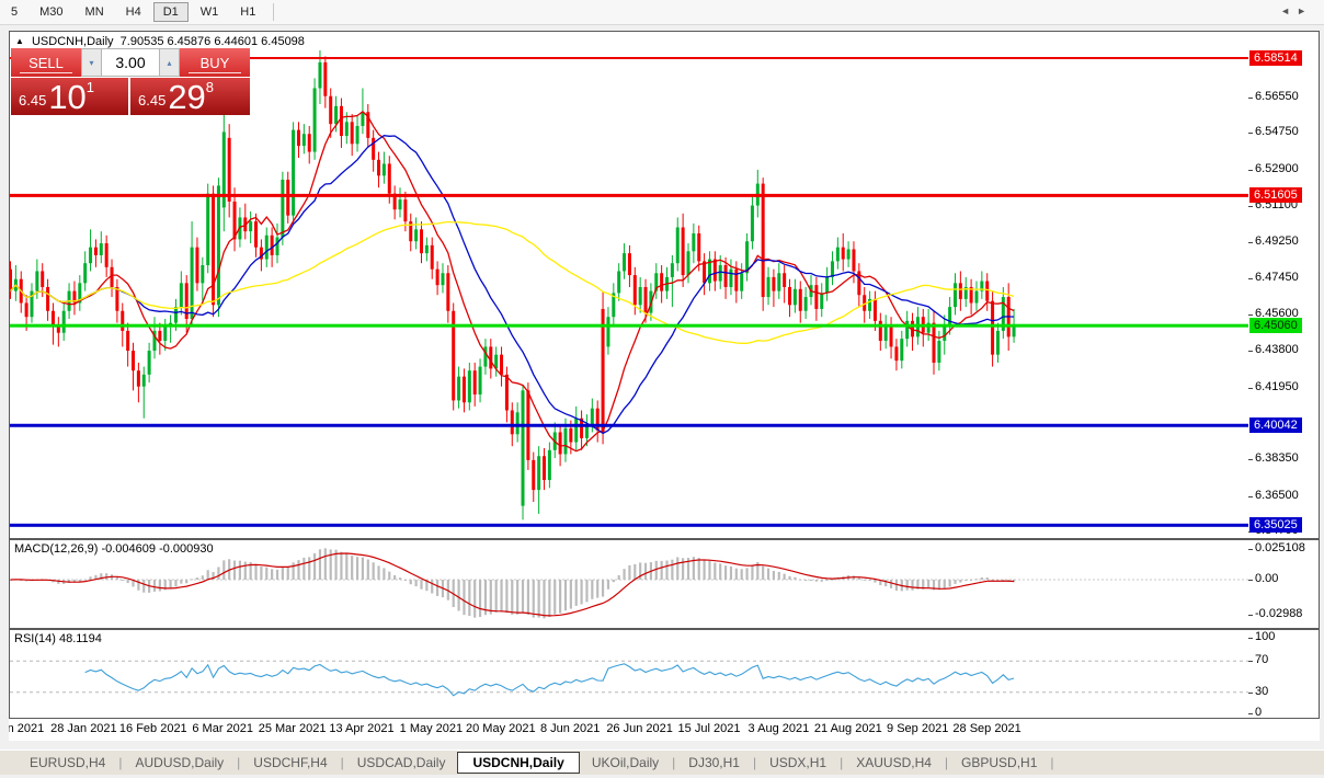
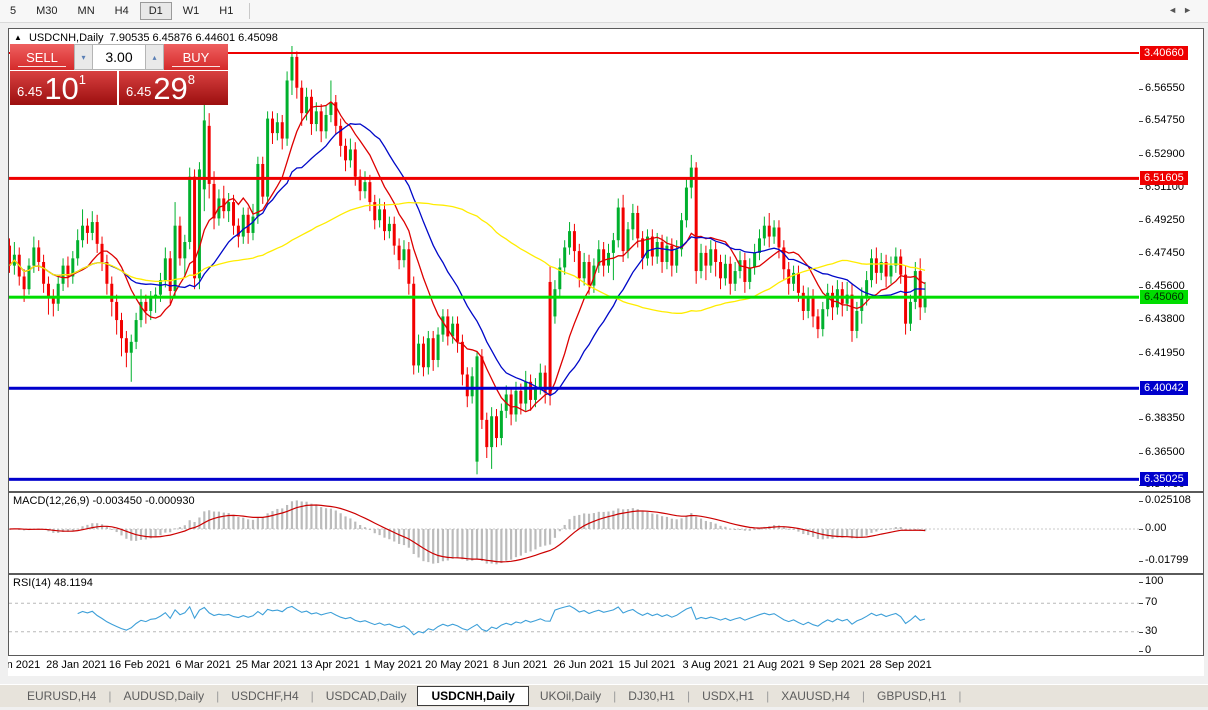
  5
  M30
  MN
  H4
  D1
  W1
  H1
  6.56550
  6.54750
  6.52900
  6.51100
  6.49250
  6.47450
  6.45600
  6.43800
  6.41950
  6.38350
  6.36500
- 6.58514
+ 3.40660
  6.51605
  6.45060
  6.40042
  6.35025
  ▲ USDCNH,Daily 7.90535 6.45876 6.44601 6.45098
  SELL
  ▾
  3.00
  ▴
  BUY
  6.45
  10
  1
  6.45
  29
  8
- MACD(12,26,9) -0.004609 -0.000930
+ MACD(12,26,9) -0.003450 -0.000930
  0.025108
  0.00
- -0.02988
+ -0.01799
  RSI(14) 48.1194
  100
  70
  30
  0
  28 Jan 2021
  16 Feb 2021
  6 Mar 2021
  25 Mar 2021
  13 Apr 2021
  1 May 2021
  20 May 2021
  8 Jun 2021
  26 Jun 2021
  15 Jul 2021
  3 Aug 2021
  21 Aug 2021
  9 Sep 2021
  28 Sep 2021
  EURUSD,H4
  |
  AUDUSD,Daily
  |
  USDCHF,H4
  |
  USDCAD,Daily
  USDCNH,Daily
  UKOil,Daily
  |
  DJ30,H1
  |
  USDX,H1
  |
  XAUUSD,H4
  |
  GBPUSD,H1
  |
  ◄►
